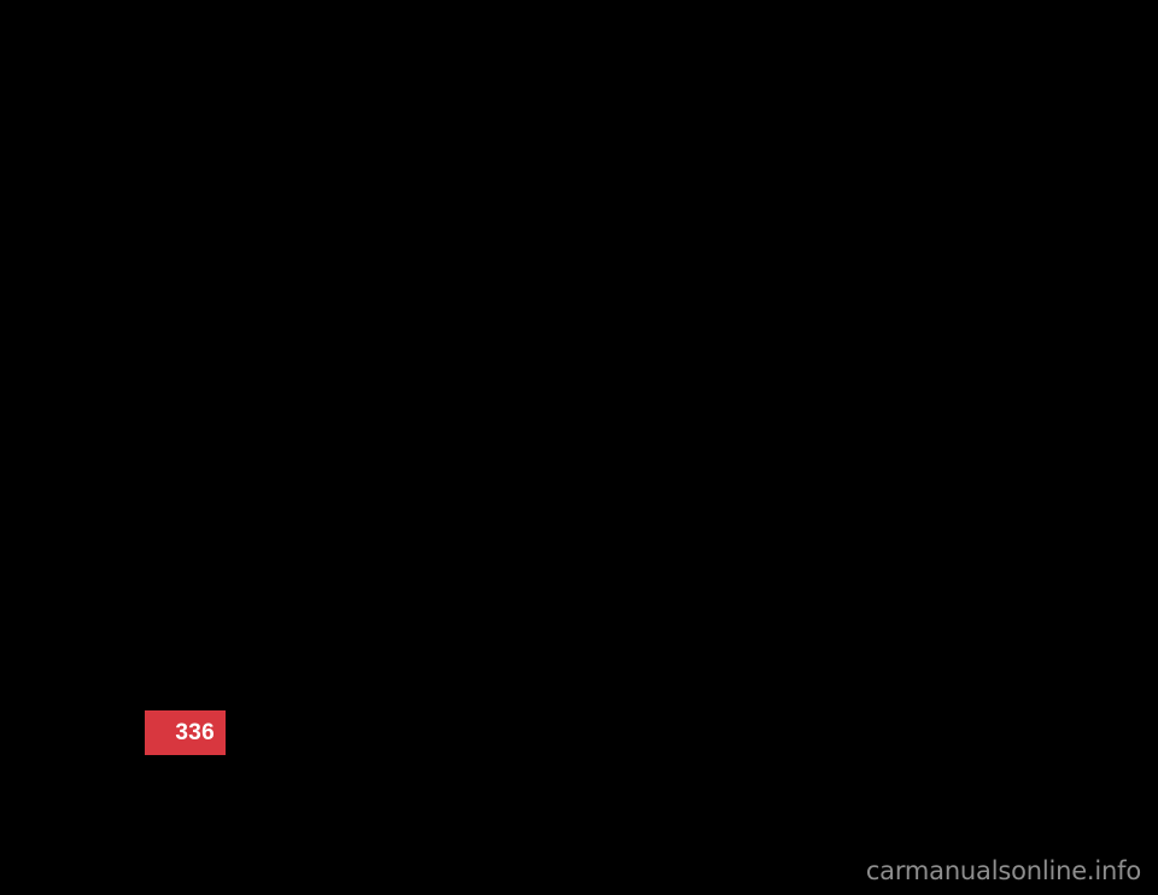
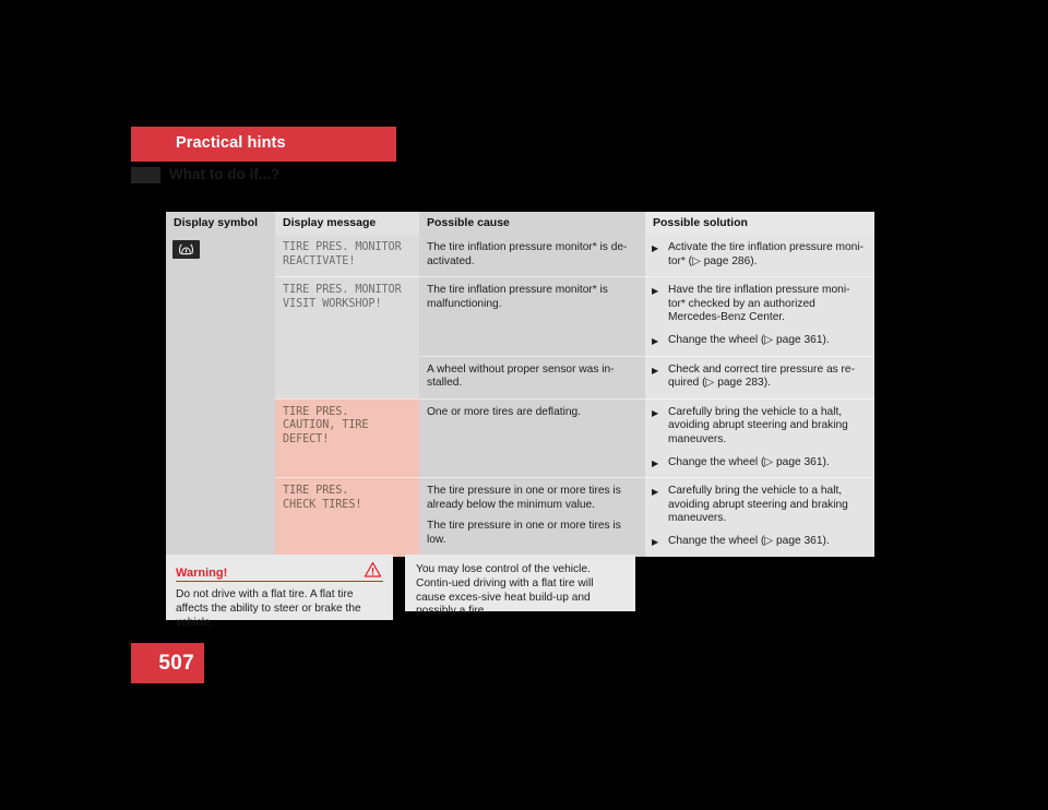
+ Practical hints
+ What to do if...?
+ Display symbol	Display message	Possible cause	Possible solution
+ 	TIRE PRES. MONITOR REACTIVATE!	The tire inflation pressure monitor* is de-activated.	▶ Activate the tire inflation pressure moni-tor* (▷ page 286).
+ TIRE PRES. MONITOR VISIT WORKSHOP!	The tire inflation pressure monitor* is malfunctioning.	▶ Have the tire inflation pressure moni-tor* checked by an authorized Mercedes-Benz Center. ▶ Change the wheel (▷ page 361).
+ A wheel without proper sensor was in-stalled.	▶ Check and correct tire pressure as re-quired (▷ page 283).
+ TIRE PRES. CAUTION, TIRE DEFECT!	One or more tires are deflating.	▶ Carefully bring the vehicle to a halt, avoiding abrupt steering and braking maneuvers. ▶ Change the wheel (▷ page 361).
+ TIRE PRES. CHECK TIRES!	The tire pressure in one or more tires is already below the minimum value. The tire pressure in one or more tires is low.	▶ Carefully bring the vehicle to a halt, avoiding abrupt steering and braking maneuvers. ▶ Change the wheel (▷ page 361).
+ Warning!
+ Do not drive with a flat tire. A flat tire affects the ability to steer or brake the vehicle.
+ You may lose control of the vehicle. Contin-ued driving with a flat tire will cause exces-sive heat build-up and possibly a fire.
- 336
+ 507
- carmanualsonline.info
